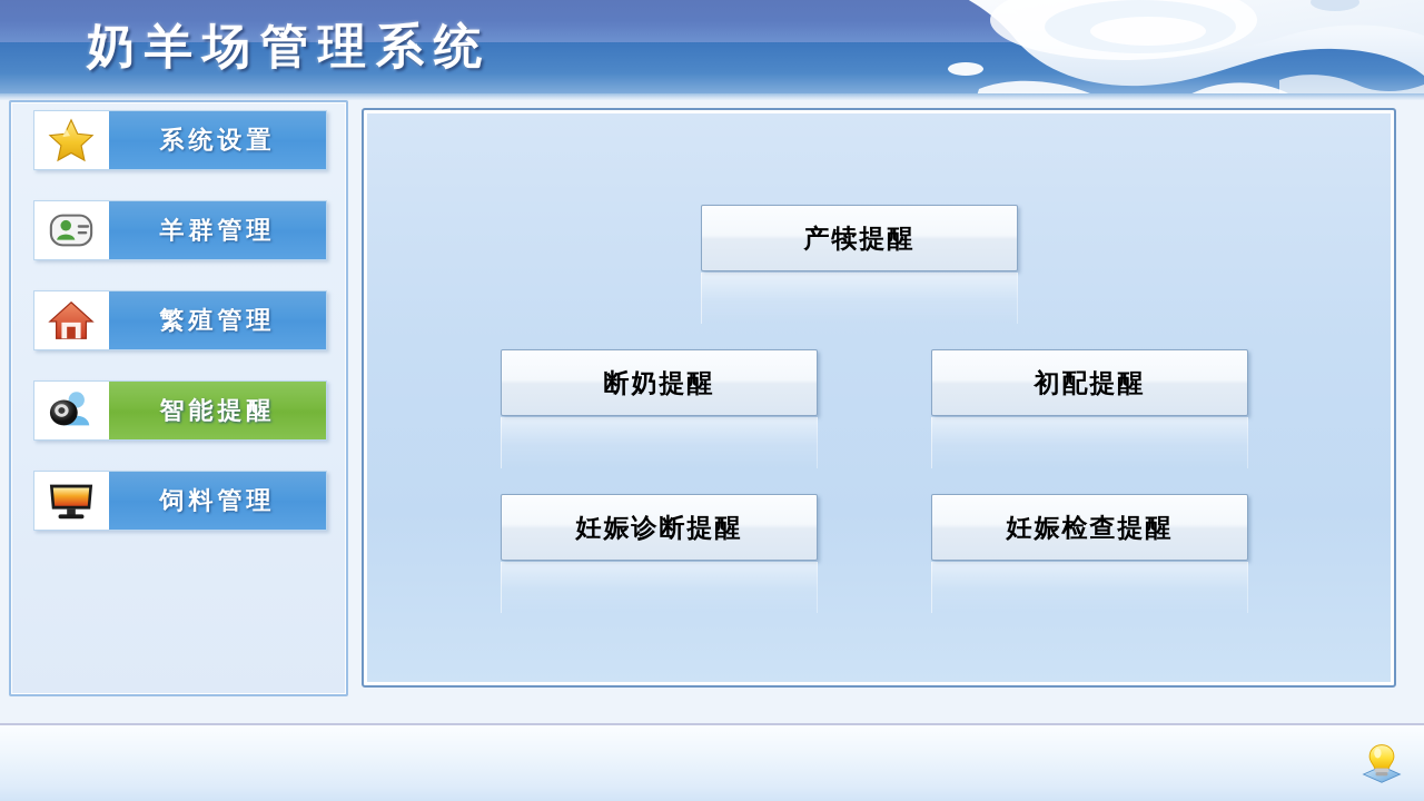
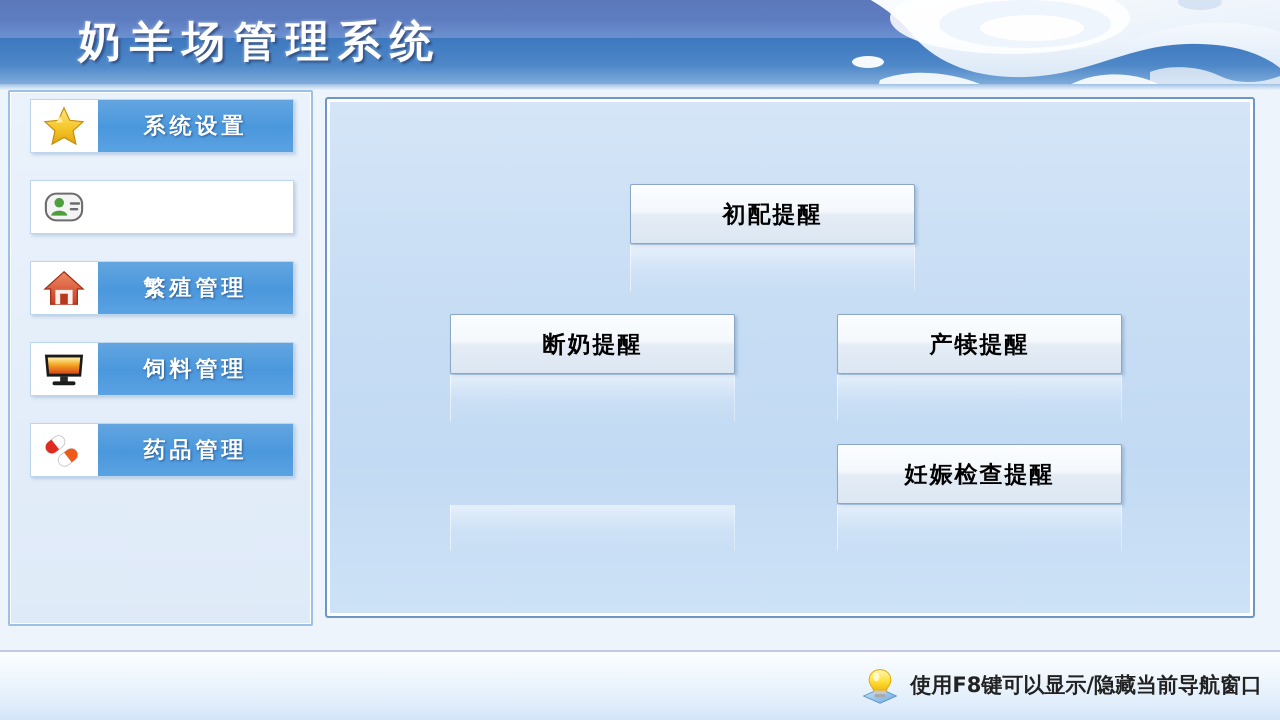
  奶羊场管理系统
  系统设置
- 羊群管理
  繁殖管理
- 智能提醒
  饲料管理
+ 药品管理
- 产犊提醒
+ 初配提醒
  断奶提醒
- 初配提醒
+ 产犊提醒
- 妊娠诊断提醒
  妊娠检查提醒
+ 使用F8键可以显示/隐藏当前导航窗口
